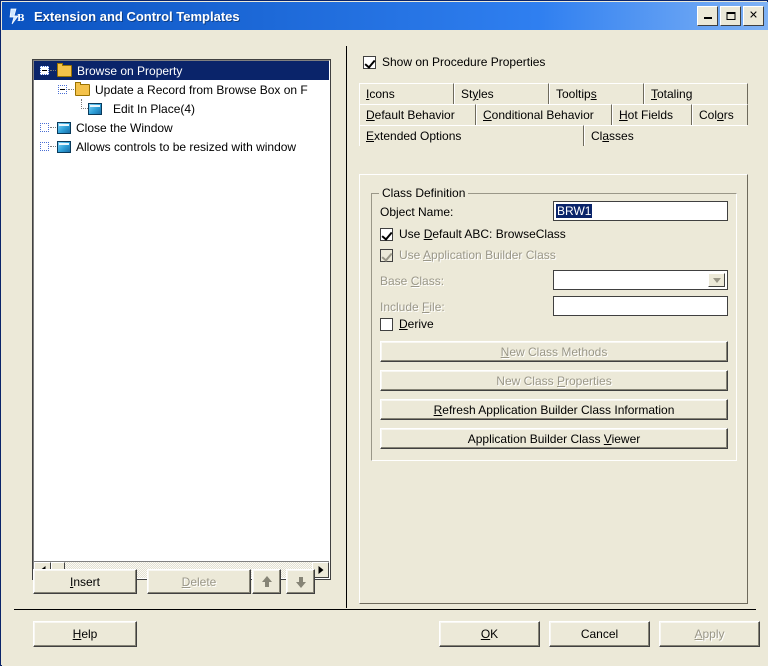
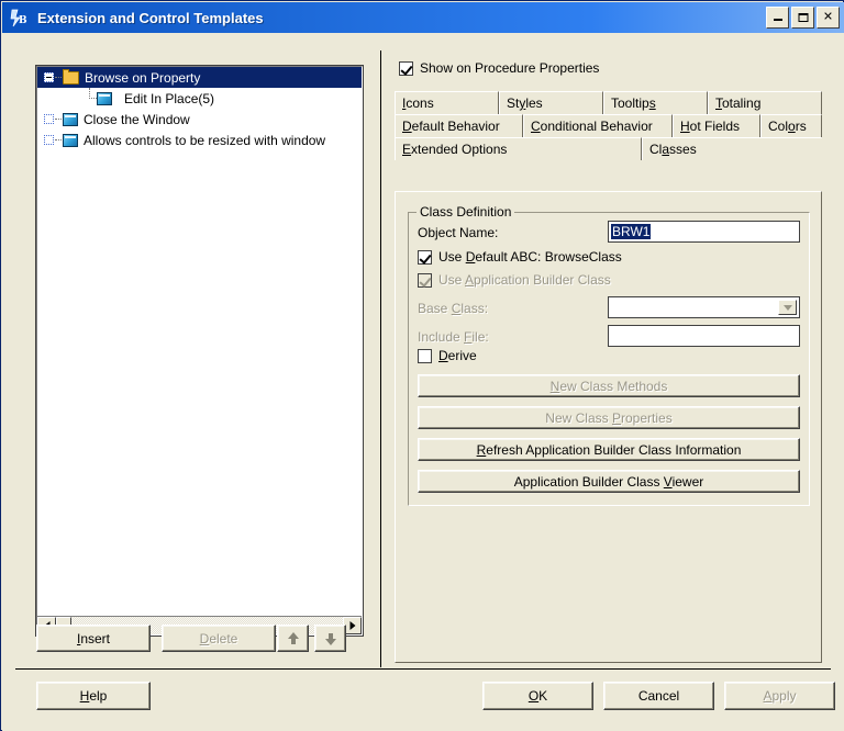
  B
  Extension and Control Templates
  ✕
  Browse on Property
- Update a Record from Browse Box on F
- Edit In Place(4)
+ Edit In Place(5)
  Close the Window
  Allows controls to be resized with window
  Insert
  Delete
  Show on Procedure Properties
  Icons
  Styles
  Tooltips
  Totaling
  Default Behavior
  Conditional Behavior
  Hot Fields
  Colors
  Extended Options
  Classes
  Class Definition
  Object Name:
  BRW1
  Use Default ABC: BrowseClass
  Use Application Builder Class
  Base Class:
  Include File:
  Derive
  New Class Methods
  New Class Properties
  Refresh Application Builder Class Information
  Application Builder Class Viewer
  Help
  OK
  Cancel
  Apply
